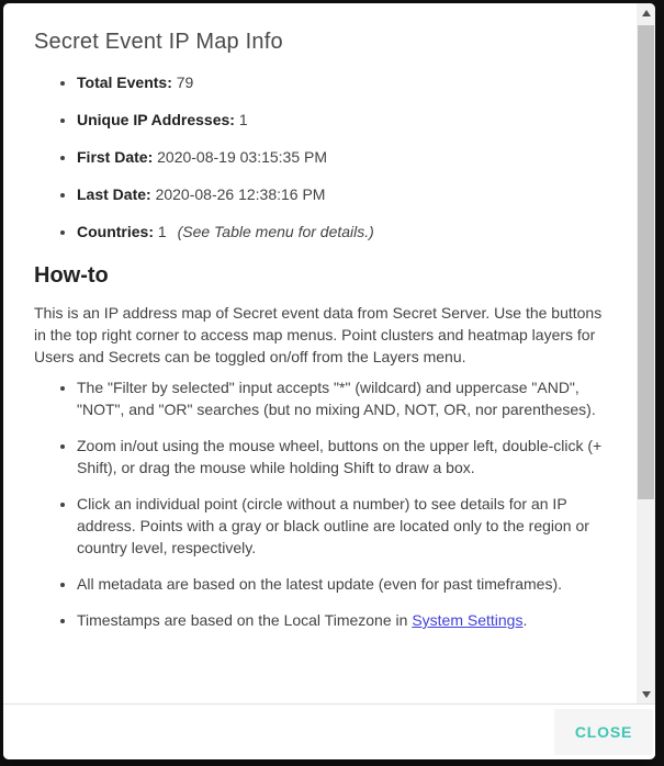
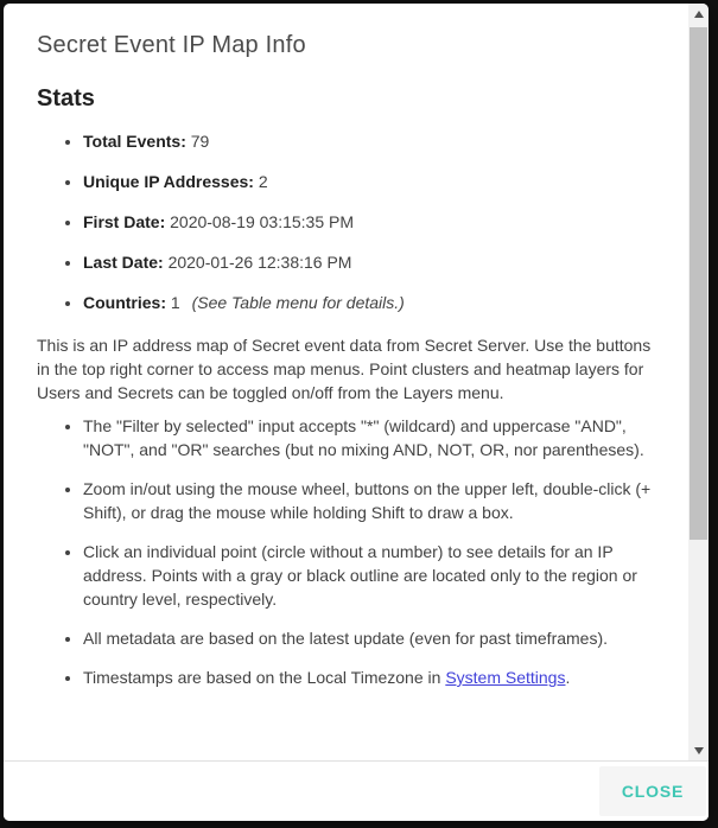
  Secret Event IP Map Info
+ Stats
  Total Events: 79
- Unique IP Addresses: 1
+ Unique IP Addresses: 2
  First Date: 2020-08-19 03:15:35 PM
- Last Date: 2020-08-26 12:38:16 PM
+ Last Date: 2020-01-26 12:38:16 PM
  Countries: 1 (See Table menu for details.)
- How-to
  This is an IP address map of Secret event data from Secret Server. Use the buttons in the top right corner to access map menus. Point clusters and heatmap layers for Users and Secrets can be toggled on/off from the Layers menu.
  The "Filter by selected" input accepts "*" (wildcard) and uppercase "AND", "NOT", and "OR" searches (but no mixing AND, NOT, OR, nor parentheses).
  Zoom in/out using the mouse wheel, buttons on the upper left, double-click (+ Shift), or drag the mouse while holding Shift to draw a box.
  Click an individual point (circle without a number) to see details for an IP address. Points with a gray or black outline are located only to the region or country level, respectively.
  All metadata are based on the latest update (even for past timeframes).
  Timestamps are based on the Local Timezone in System Settings.
  CLOSE
